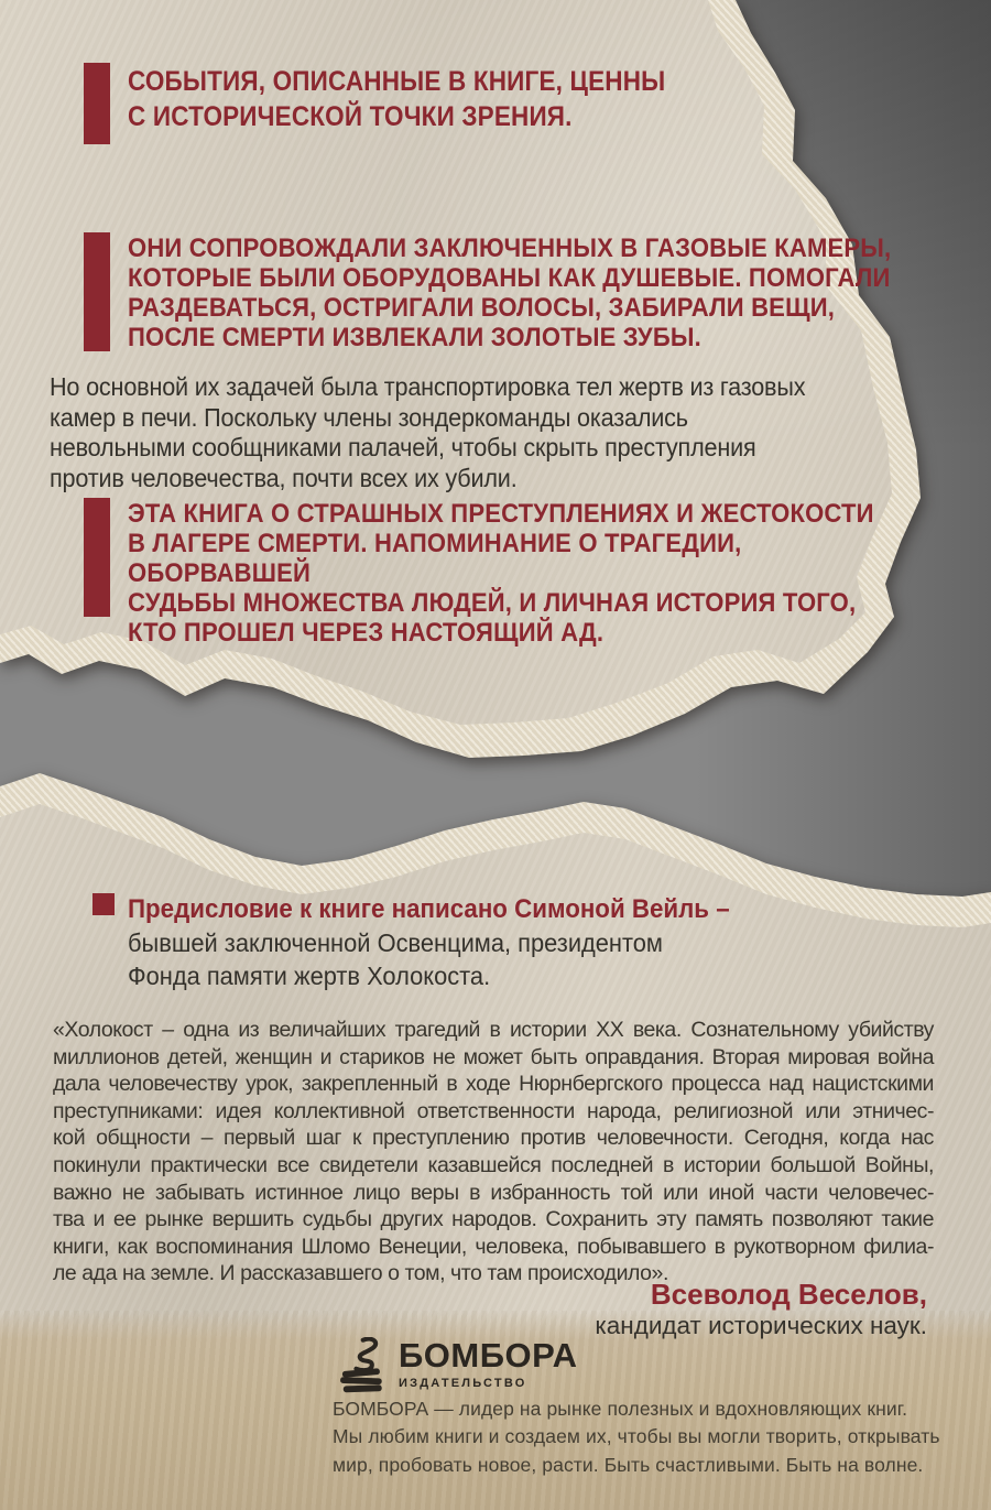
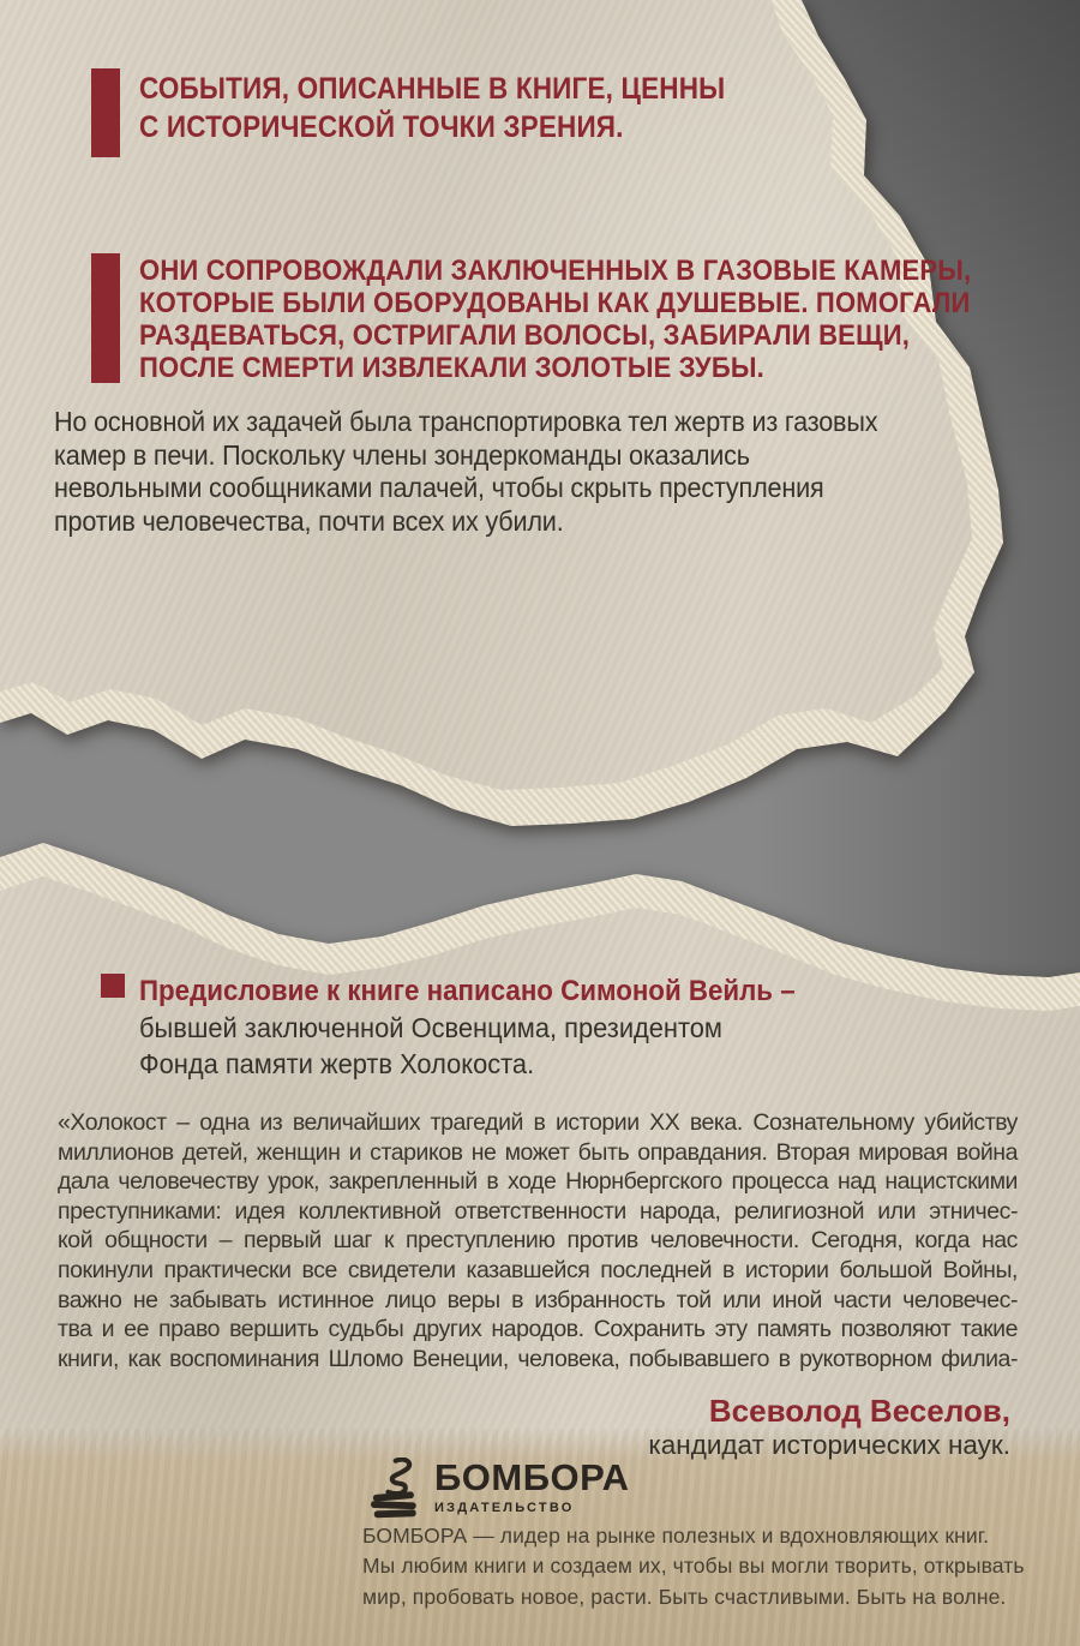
  СОБЫТИЯ, ОПИСАННЫЕ В КНИГЕ, ЦЕННЫ
  С ИСТОРИЧЕСКОЙ ТОЧКИ ЗРЕНИЯ.
  ОНИ СОПРОВОЖДАЛИ ЗАКЛЮЧЕННЫХ В ГАЗОВЫЕ КАМЕРЫ,
  КОТОРЫЕ БЫЛИ ОБОРУДОВАНЫ КАК ДУШЕВЫЕ. ПОМОГАЛИ
  РАЗДЕВАТЬСЯ, ОСТРИГАЛИ ВОЛОСЫ, ЗАБИРАЛИ ВЕЩИ,
  ПОСЛЕ СМЕРТИ ИЗВЛЕКАЛИ ЗОЛОТЫЕ ЗУБЫ.
  Но основной их задачей была транспортировка тел жертв из газовых
  камер в печи. Поскольку члены зондеркоманды оказались
  невольными сообщниками палачей, чтобы скрыть преступления
  против человечества, почти всех их убили.
- ЭТА КНИГА О СТРАШНЫХ ПРЕСТУПЛЕНИЯХ И ЖЕСТОКОСТИ
- В ЛАГЕРЕ СМЕРТИ. НАПОМИНАНИЕ О ТРАГЕДИИ, ОБОРВАВШЕЙ
- СУДЬБЫ МНОЖЕСТВА ЛЮДЕЙ, И ЛИЧНАЯ ИСТОРИЯ ТОГО,
- КТО ПРОШЕЛ ЧЕРЕЗ НАСТОЯЩИЙ АД.
  Предисловие к книге написано Симоной Вейль –
  бывшей заключенной Освенцима, президентом
  Фонда памяти жертв Холокоста.
  «Холокост – одна из величайших трагедий в истории XX века. Сознательному убийству
  миллионов детей, женщин и стариков не может быть оправдания. Вторая мировая война
  дала человечеству урок, закрепленный в ходе Нюрнбергского процесса над нацистскими
  преступниками: идея коллективной ответственности народа, религиозной или этничес-
  кой общности – первый шаг к преступлению против человечности. Сегодня, когда нас
  покинули практически все свидетели казавшейся последней в истории большой Войны,
  важно не забывать истинное лицо веры в избранность той или иной части человечес-
- тва и ее рынке вершить судьбы других народов. Сохранить эту память позволяют такие
+ тва и ее право вершить судьбы других народов. Сохранить эту память позволяют такие
  книги, как воспоминания Шломо Венеции, человека, побывавшего в рукотворном филиа-
- ле ада на земле. И рассказавшего о том, что там происходило».
  Всеволод Веселов,
  кандидат исторических наук.
  БОМБОРА
  ИЗДАТЕЛЬСТВО
  БОМБОРА — лидер на рынке полезных и вдохновляющих книг.
  Мы любим книги и создаем их, чтобы вы могли творить, открывать
  мир, пробовать новое, расти. Быть счастливыми. Быть на волне.
